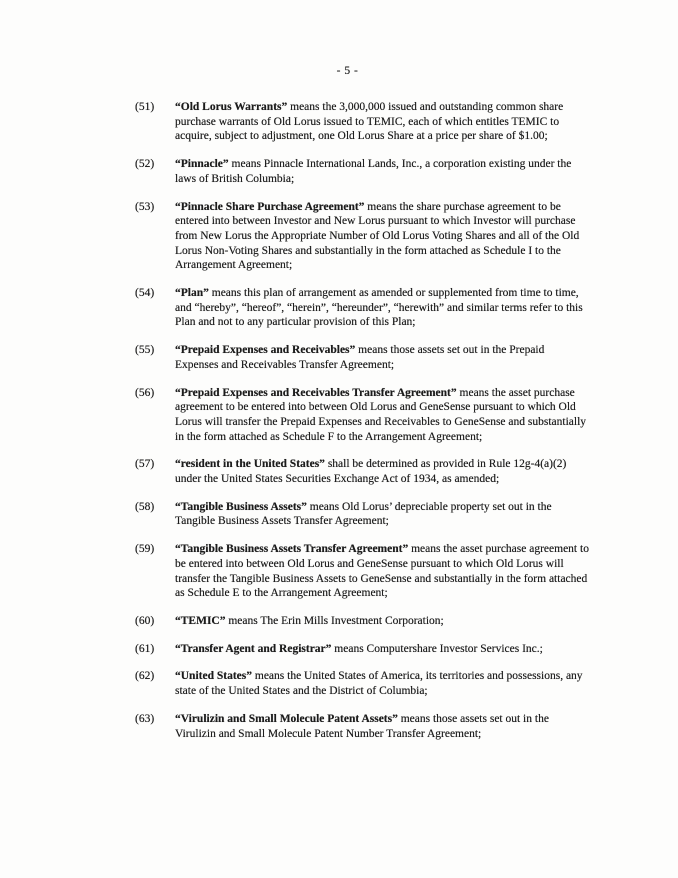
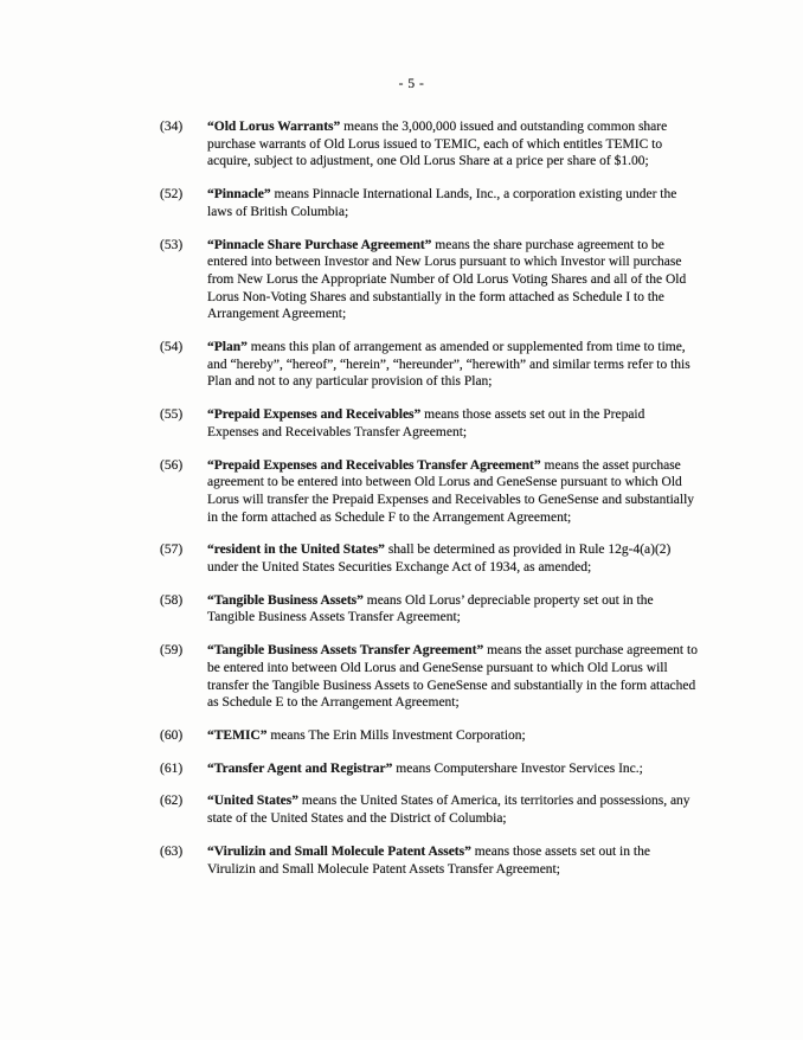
  - 5 -
- (51)
+ (34)
  “Old Lorus Warrants” means the 3,000,000 issued and outstanding common share purchase warrants of Old Lorus issued to TEMIC, each of which entitles TEMIC to acquire, subject to adjustment, one Old Lorus Share at a price per share of $1.00;
  (52)
  “Pinnacle” means Pinnacle International Lands, Inc., a corporation existing under the laws of British Columbia;
  (53)
  “Pinnacle Share Purchase Agreement” means the share purchase agreement to be entered into between Investor and New Lorus pursuant to which Investor will purchase from New Lorus the Appropriate Number of Old Lorus Voting Shares and all of the Old Lorus Non-Voting Shares and substantially in the form attached as Schedule I to the Arrangement Agreement;
  (54)
  “Plan” means this plan of arrangement as amended or supplemented from time to time, and “hereby”, “hereof”, “herein”, “hereunder”, “herewith” and similar terms refer to this Plan and not to any particular provision of this Plan;
  (55)
  “Prepaid Expenses and Receivables” means those assets set out in the Prepaid Expenses and Receivables Transfer Agreement;
  (56)
  “Prepaid Expenses and Receivables Transfer Agreement” means the asset purchase agreement to be entered into between Old Lorus and GeneSense pursuant to which Old Lorus will transfer the Prepaid Expenses and Receivables to GeneSense and substantially in the form attached as Schedule F to the Arrangement Agreement;
  (57)
  “resident in the United States” shall be determined as provided in Rule 12g-4(a)(2) under the United States Securities Exchange Act of 1934, as amended;
  (58)
  “Tangible Business Assets” means Old Lorus’ depreciable property set out in the Tangible Business Assets Transfer Agreement;
  (59)
  “Tangible Business Assets Transfer Agreement” means the asset purchase agreement to be entered into between Old Lorus and GeneSense pursuant to which Old Lorus will transfer the Tangible Business Assets to GeneSense and substantially in the form attached as Schedule E to the Arrangement Agreement;
  (60)
  “TEMIC” means The Erin Mills Investment Corporation;
  (61)
  “Transfer Agent and Registrar” means Computershare Investor Services Inc.;
  (62)
  “United States” means the United States of America, its territories and possessions, any state of the United States and the District of Columbia;
  (63)
- “Virulizin and Small Molecule Patent Assets” means those assets set out in the Virulizin and Small Molecule Patent Number Transfer Agreement;
+ “Virulizin and Small Molecule Patent Assets” means those assets set out in the Virulizin and Small Molecule Patent Assets Transfer Agreement;
